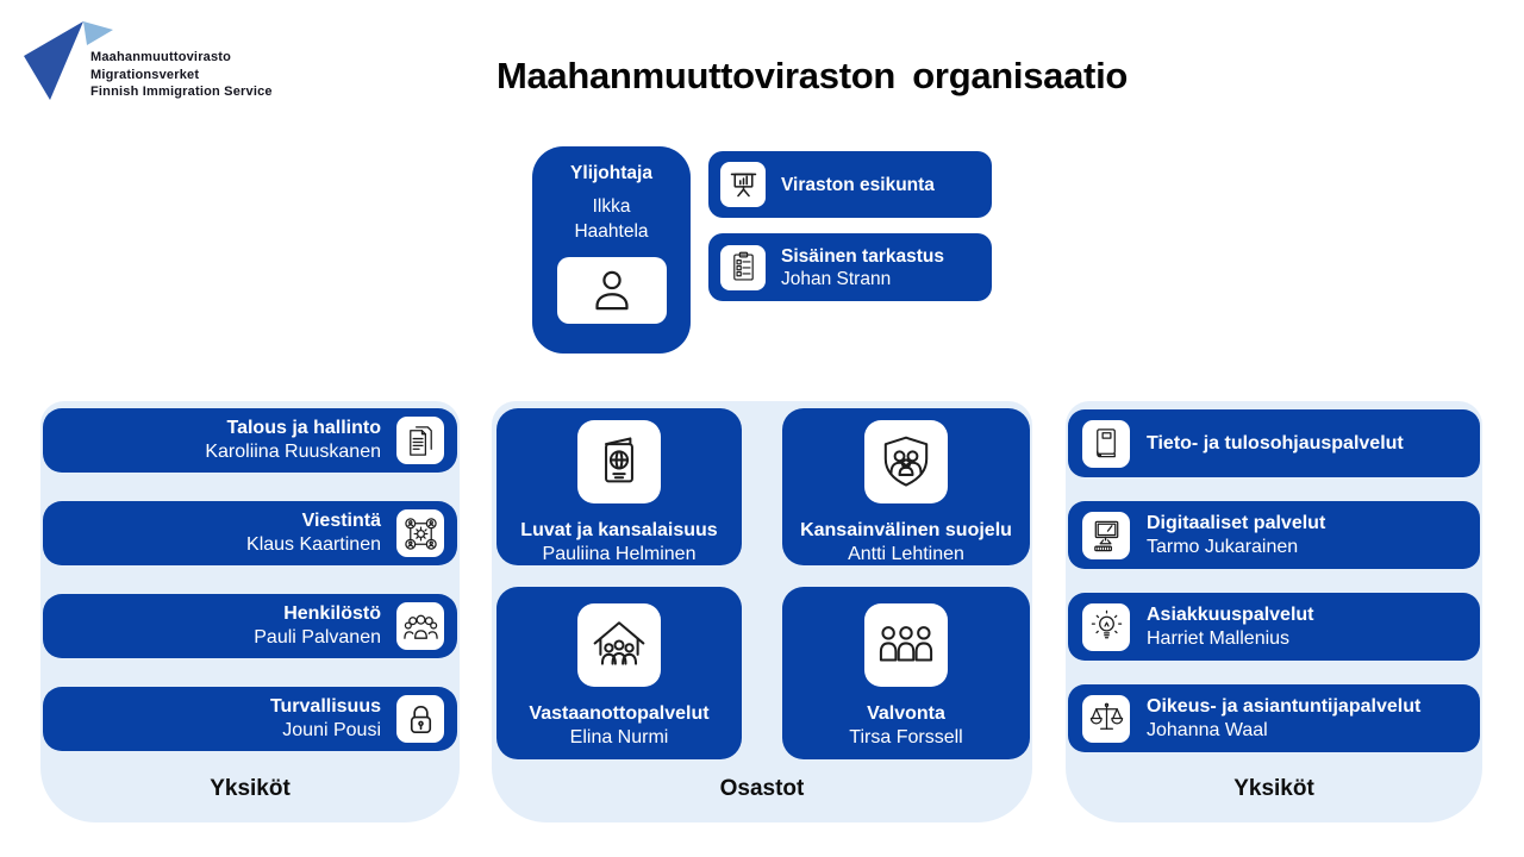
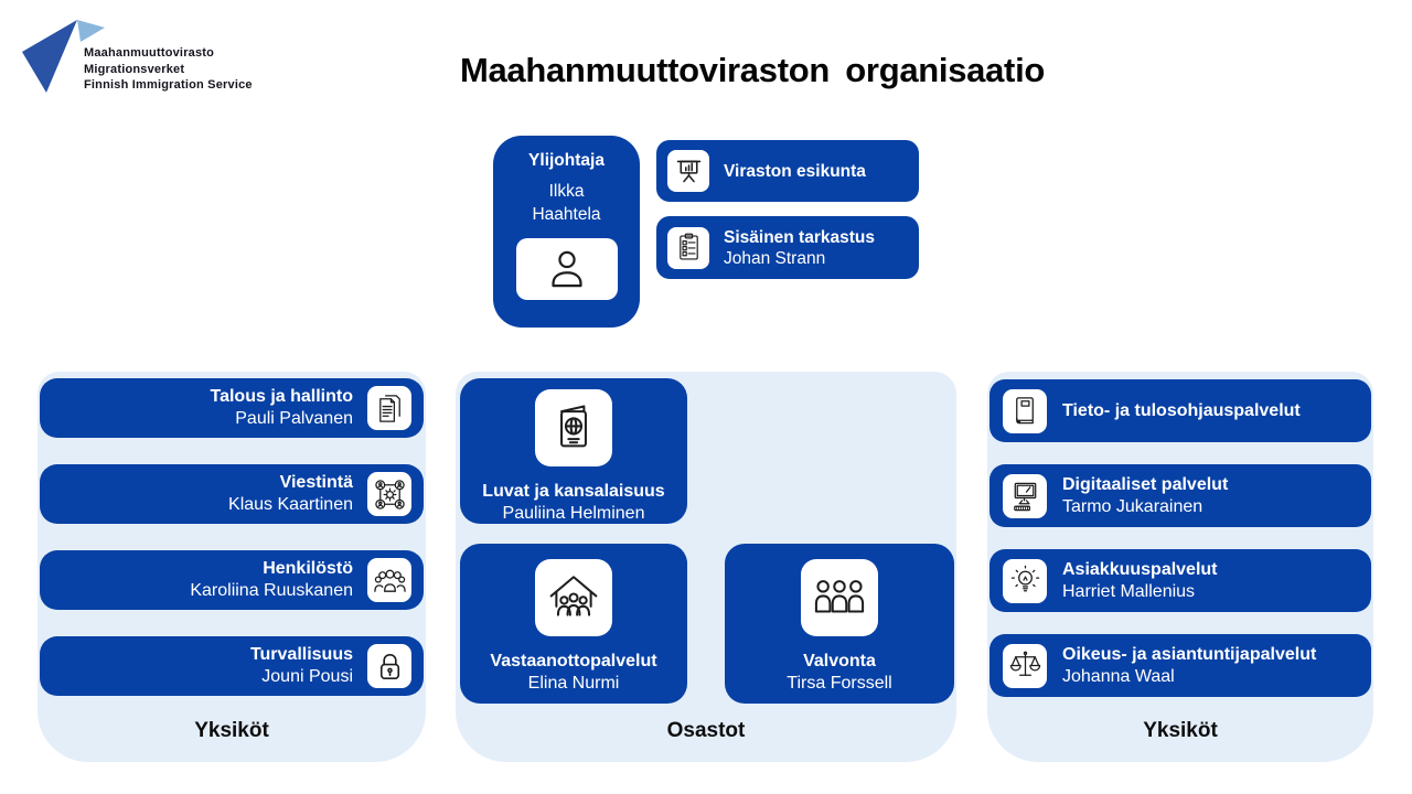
  Maahanmuuttovirasto
  Migrationsverket
  Finnish Immigration Service
  Maahanmuuttoviraston organisaatio
  Ylijohtaja
  Ilkka Haahtela
  Viraston esikunta
  Sisäinen tarkastus
  Johan Strann
  Talous ja hallinto
- Karoliina Ruuskanen
+ Pauli Palvanen
  Viestintä
  Klaus Kaartinen
  Henkilöstö
- Pauli Palvanen
+ Karoliina Ruuskanen
  Turvallisuus
  Jouni Pousi
  Yksiköt
  Luvat ja kansalaisuus
  Pauliina Helminen
- Kansainvälinen suojelu
- Antti Lehtinen
  Vastaanottopalvelut
  Elina Nurmi
  Valvonta
  Tirsa Forssell
  Osastot
  Tieto- ja tulosohjauspalvelut
  Digitaaliset palvelut
  Tarmo Jukarainen
  Asiakkuuspalvelut
  Harriet Mallenius
  Oikeus- ja asiantuntijapalvelut
  Johanna Waal
  Yksiköt
